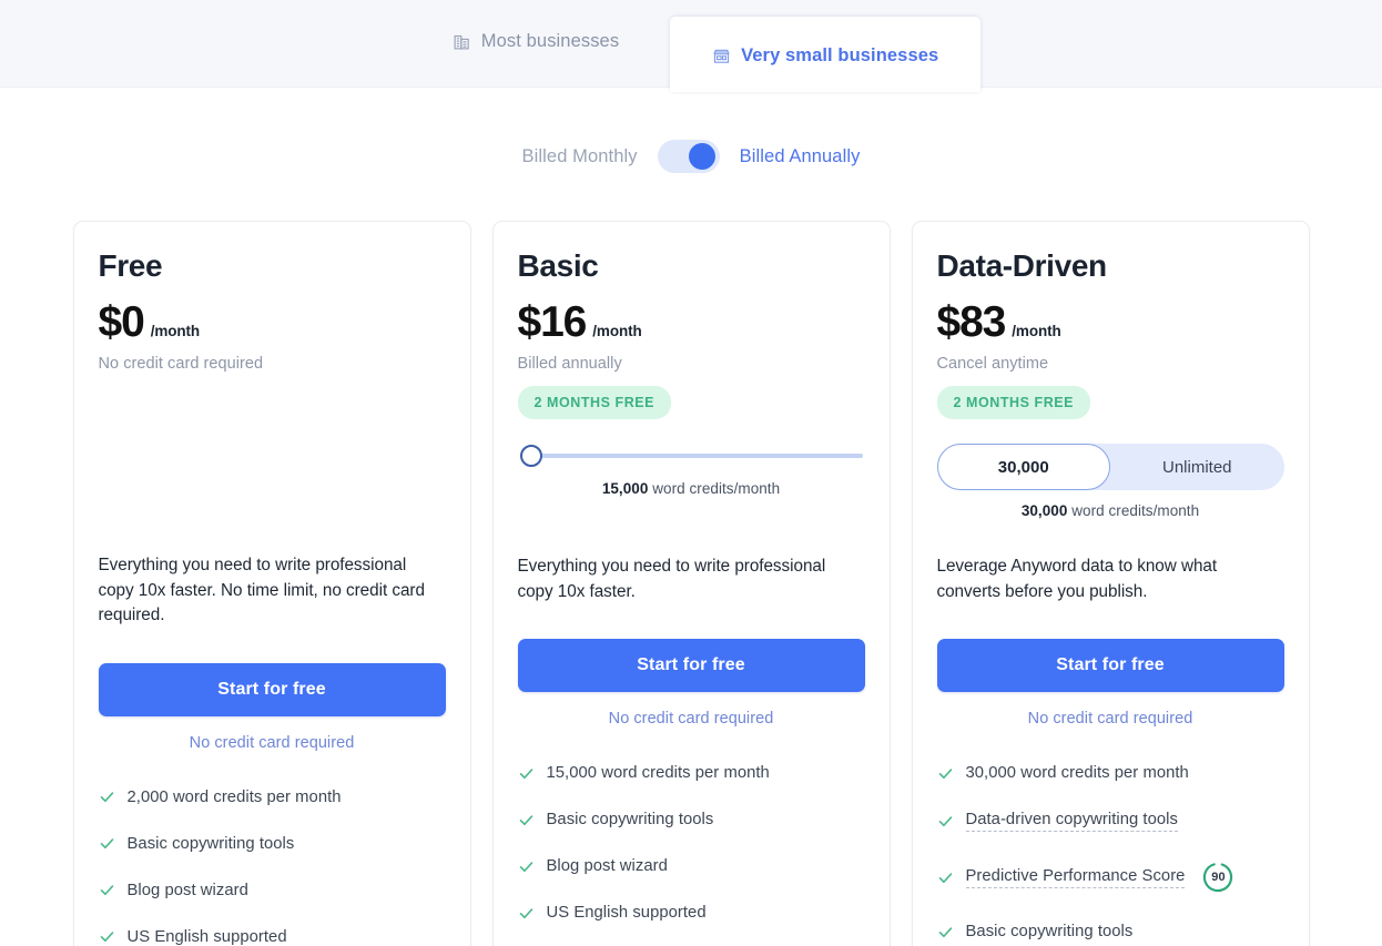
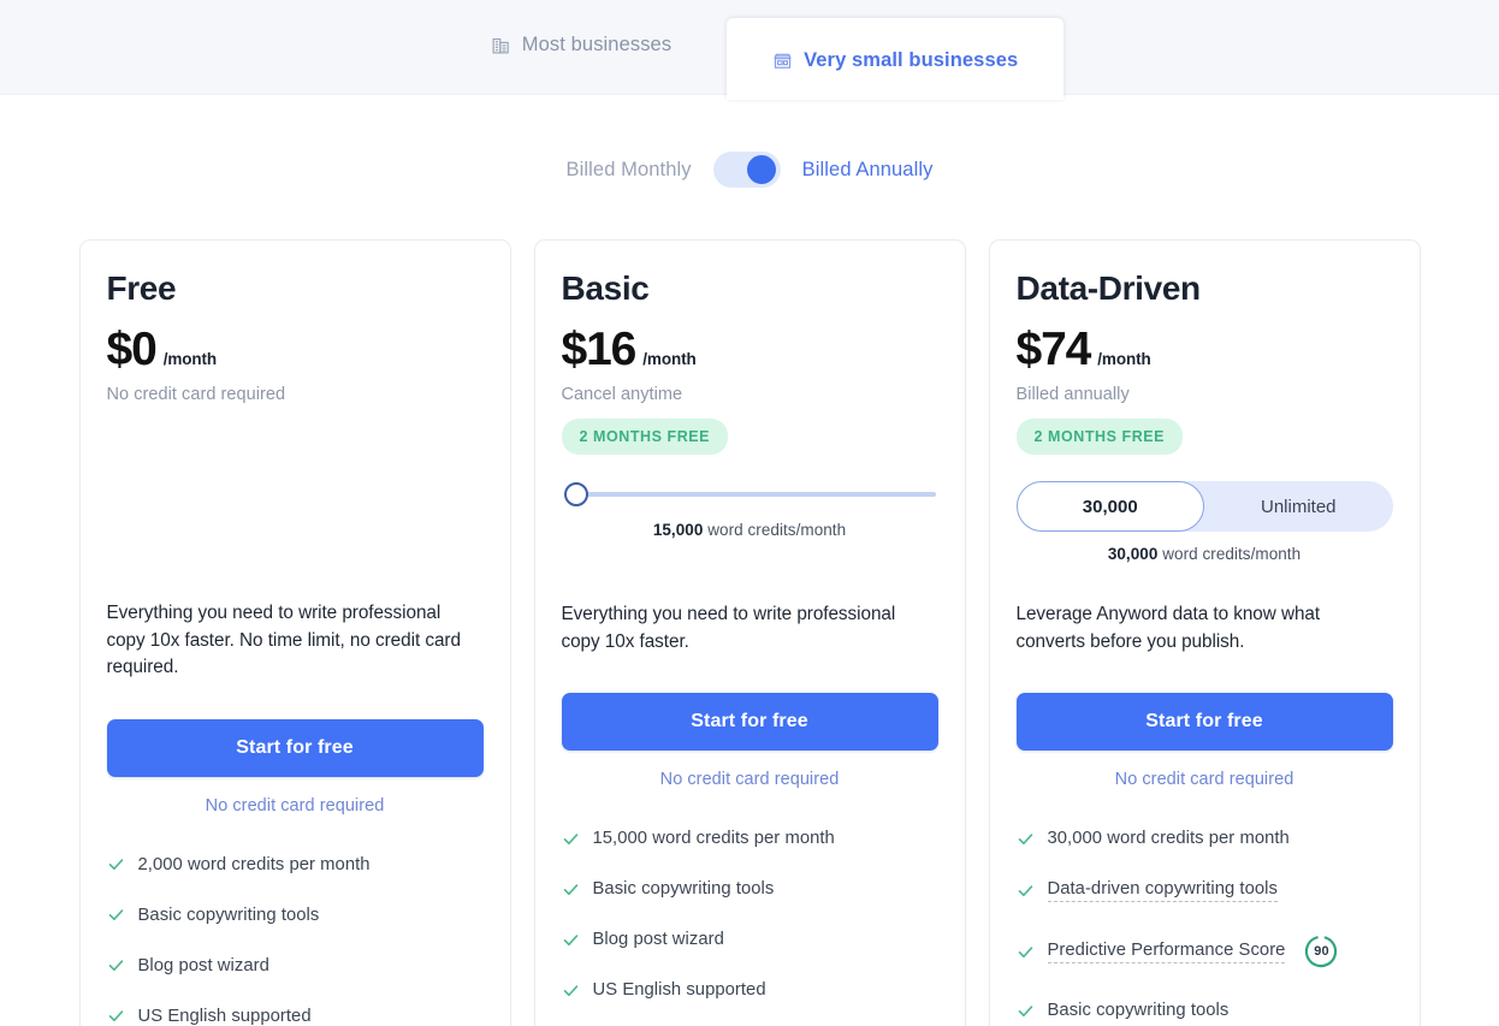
  Most businesses
  Very small businesses
  Billed Monthly
  Billed Annually
  Free
  $0
  /month
  No credit card required
  Everything you need to write professional copy 10x faster. No time limit, no credit card required.
  Start for free
  No credit card required
  2,000 word credits per month
  Basic copywriting tools
  Blog post wizard
  US English supported
  Basic
  $16
  /month
- Billed annually
+ Cancel anytime
  2 MONTHS FREE
  15,000 word credits/month
  Everything you need to write professional copy 10x faster.
  Start for free
  No credit card required
  15,000 word credits per month
  Basic copywriting tools
  Blog post wizard
  US English supported
  Data-Driven
- $83
+ $74
  /month
- Cancel anytime
+ Billed annually
  2 MONTHS FREE
  30,000
  Unlimited
  30,000 word credits/month
  Leverage Anyword data to know what converts before you publish.
  Start for free
  No credit card required
  30,000 word credits per month
  Data-driven copywriting tools
  Predictive Performance Score
  90
  Basic copywriting tools
